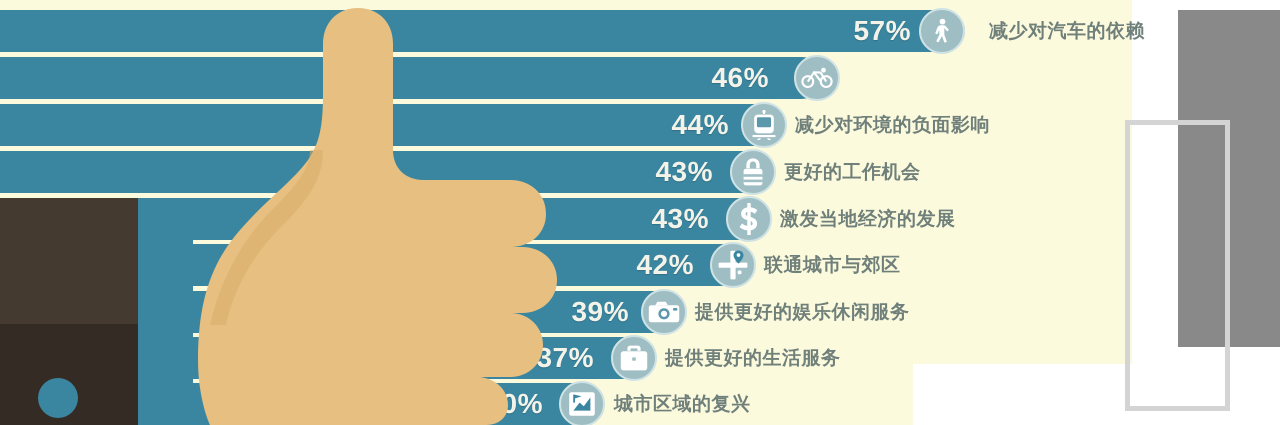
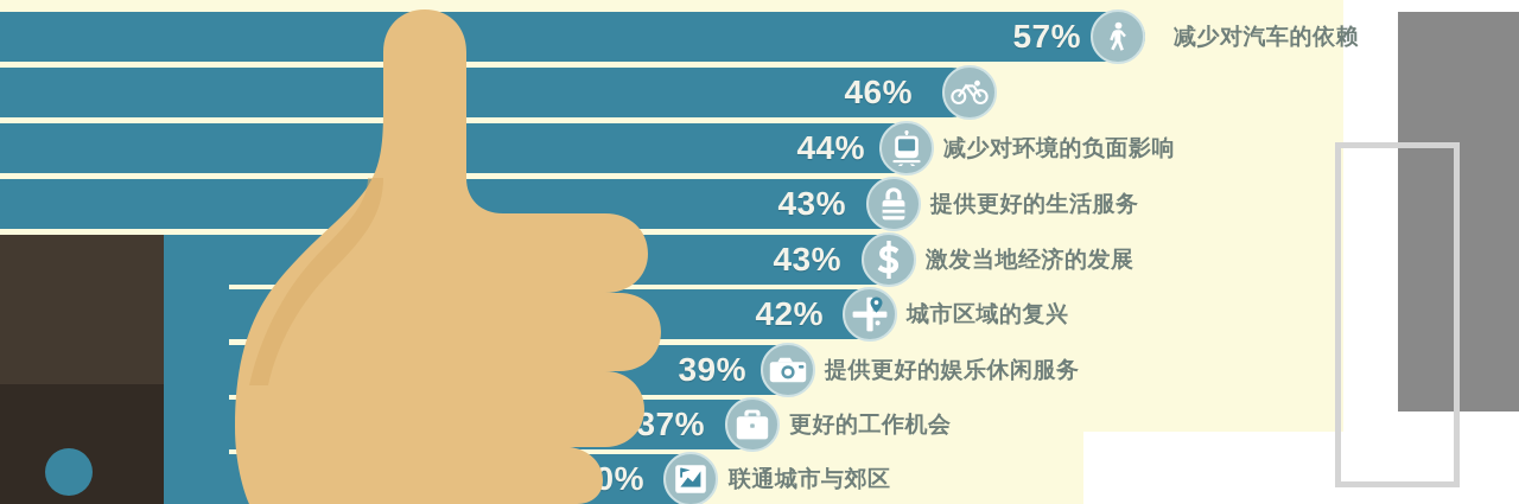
  57%
  46%
  44%
  43%
  43%
  42%
  39%
  37%
  减少对汽车的依赖
  减少对环境的负面影响
- 更好的工作机会
+ 提供更好的生活服务
  激发当地经济的发展
- 联通城市与郊区
+ 城市区域的复兴
  提供更好的娱乐休闲服务
- 提供更好的生活服务
+ 更好的工作机会
- 城市区域的复兴
+ 联通城市与郊区
